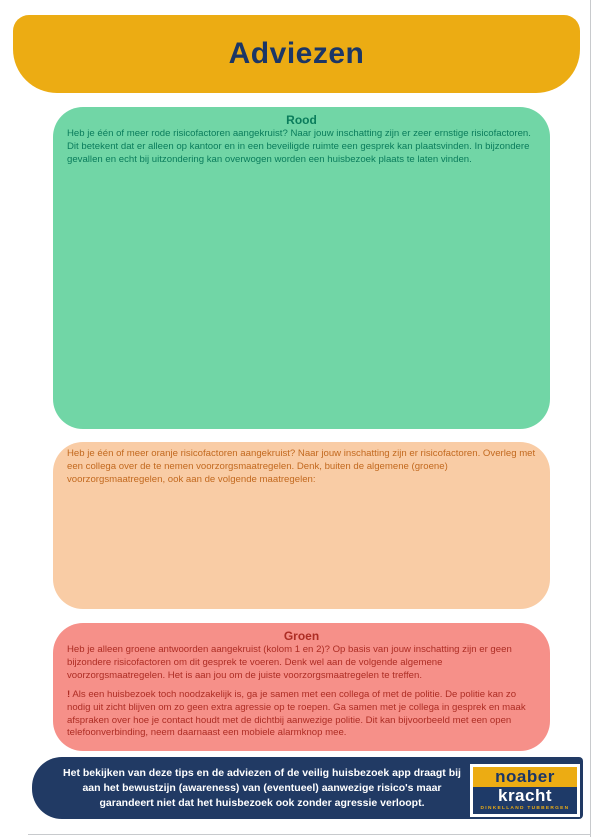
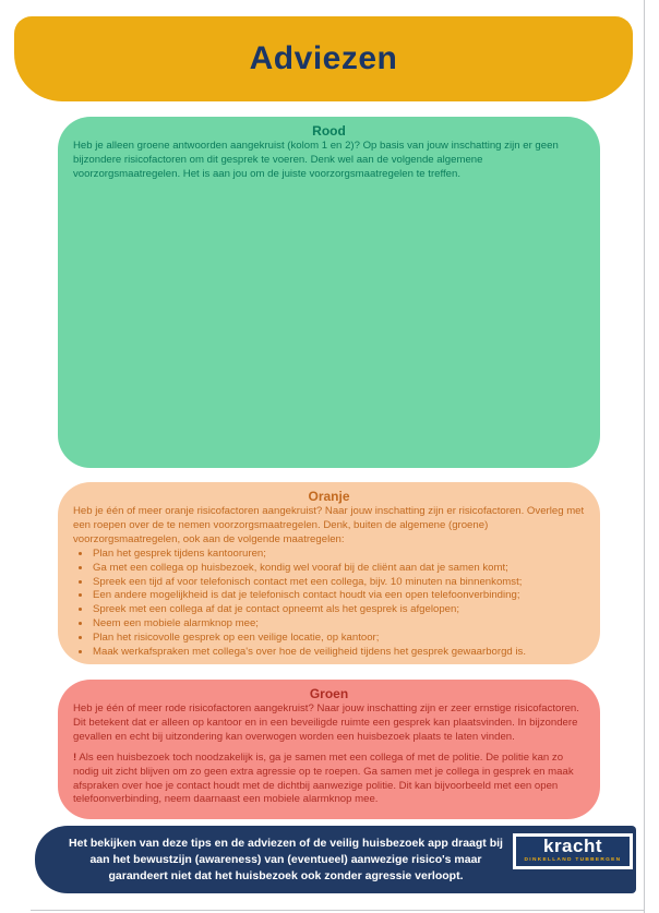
  Adviezen
  Rood
- Heb je één of meer rode risicofactoren aangekruist? Naar jouw inschatting zijn er zeer ernstige risicofactoren. Dit betekent dat er alleen op kantoor en in een beveiligde ruimte een gesprek kan plaatsvinden. In bijzondere gevallen en echt bij uitzondering kan overwogen worden een huisbezoek plaats te laten vinden.
+ Heb je alleen groene antwoorden aangekruist (kolom 1 en 2)? Op basis van jouw inschatting zijn er geen bijzondere risicofactoren om dit gesprek te voeren. Denk wel aan de volgende algemene voorzorgsmaatregelen. Het is aan jou om de juiste voorzorgsmaatregelen te treffen.
+ Oranje
- Heb je één of meer oranje risicofactoren aangekruist? Naar jouw inschatting zijn er risicofactoren. Overleg met een collega over de te nemen voorzorgsmaatregelen. Denk, buiten de algemene (groene) voorzorgsmaatregelen, ook aan de volgende maatregelen:
+ Heb je één of meer oranje risicofactoren aangekruist? Naar jouw inschatting zijn er risicofactoren. Overleg met een roepen over de te nemen voorzorgsmaatregelen. Denk, buiten de algemene (groene) voorzorgsmaatregelen, ook aan de volgende maatregelen:
+ Plan het gesprek tijdens kantooruren;
+ Ga met een collega op huisbezoek, kondig wel vooraf bij de cliënt aan dat je samen komt;
+ Spreek een tijd af voor telefonisch contact met een collega, bijv. 10 minuten na binnenkomst;
+ Een andere mogelijkheid is dat je telefonisch contact houdt via een open telefoonverbinding;
+ Spreek met een collega af dat je contact opneemt als het gesprek is afgelopen;
+ Neem een mobiele alarmknop mee;
+ Plan het risicovolle gesprek op een veilige locatie, op kantoor;
+ Maak werkafspraken met collega's over hoe de veiligheid tijdens het gesprek gewaarborgd is.
  Groen
- Heb je alleen groene antwoorden aangekruist (kolom 1 en 2)? Op basis van jouw inschatting zijn er geen bijzondere risicofactoren om dit gesprek te voeren. Denk wel aan de volgende algemene voorzorgsmaatregelen. Het is aan jou om de juiste voorzorgsmaatregelen te treffen.
+ Heb je één of meer rode risicofactoren aangekruist? Naar jouw inschatting zijn er zeer ernstige risicofactoren. Dit betekent dat er alleen op kantoor en in een beveiligde ruimte een gesprek kan plaatsvinden. In bijzondere gevallen en echt bij uitzondering kan overwogen worden een huisbezoek plaats te laten vinden.
  ! Als een huisbezoek toch noodzakelijk is, ga je samen met een collega of met de politie. De politie kan zo nodig uit zicht blijven om zo geen extra agressie op te roepen. Ga samen met je collega in gesprek en maak afspraken over hoe je contact houdt met de dichtbij aanwezige politie. Dit kan bijvoorbeeld met een open telefoonverbinding, neem daarnaast een mobiele alarmknop mee.
  Het bekijken van deze tips en de adviezen of de veilig huisbezoek app draagt bij aan het bewustzijn (awareness) van (eventueel) aanwezige risico's maar garandeert niet dat het huisbezoek ook zonder agressie verloopt.
- noaber
  kracht
